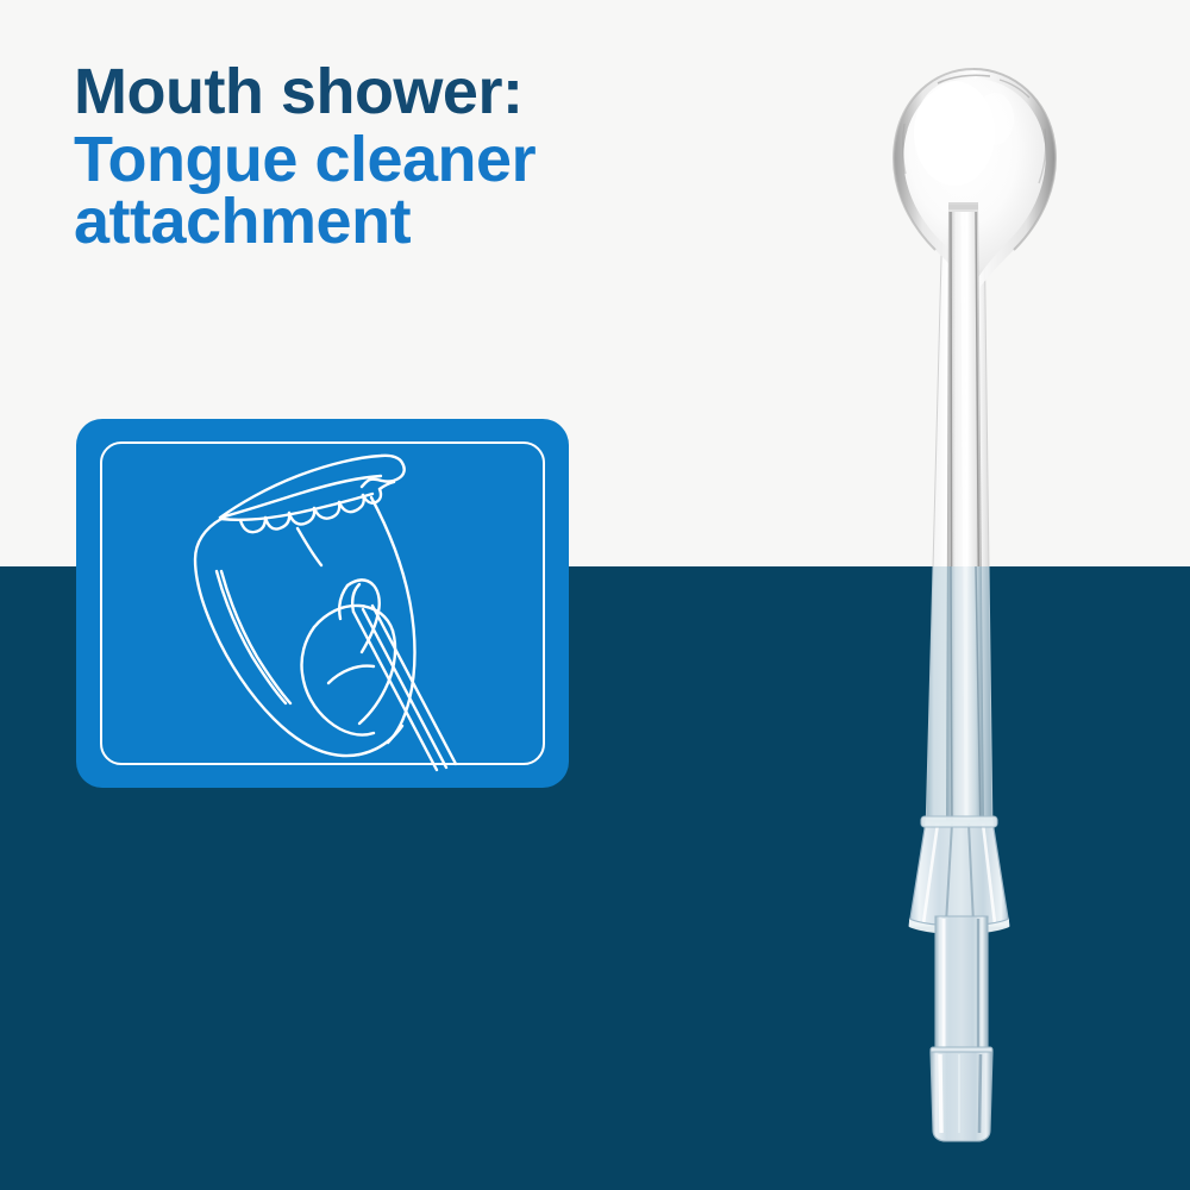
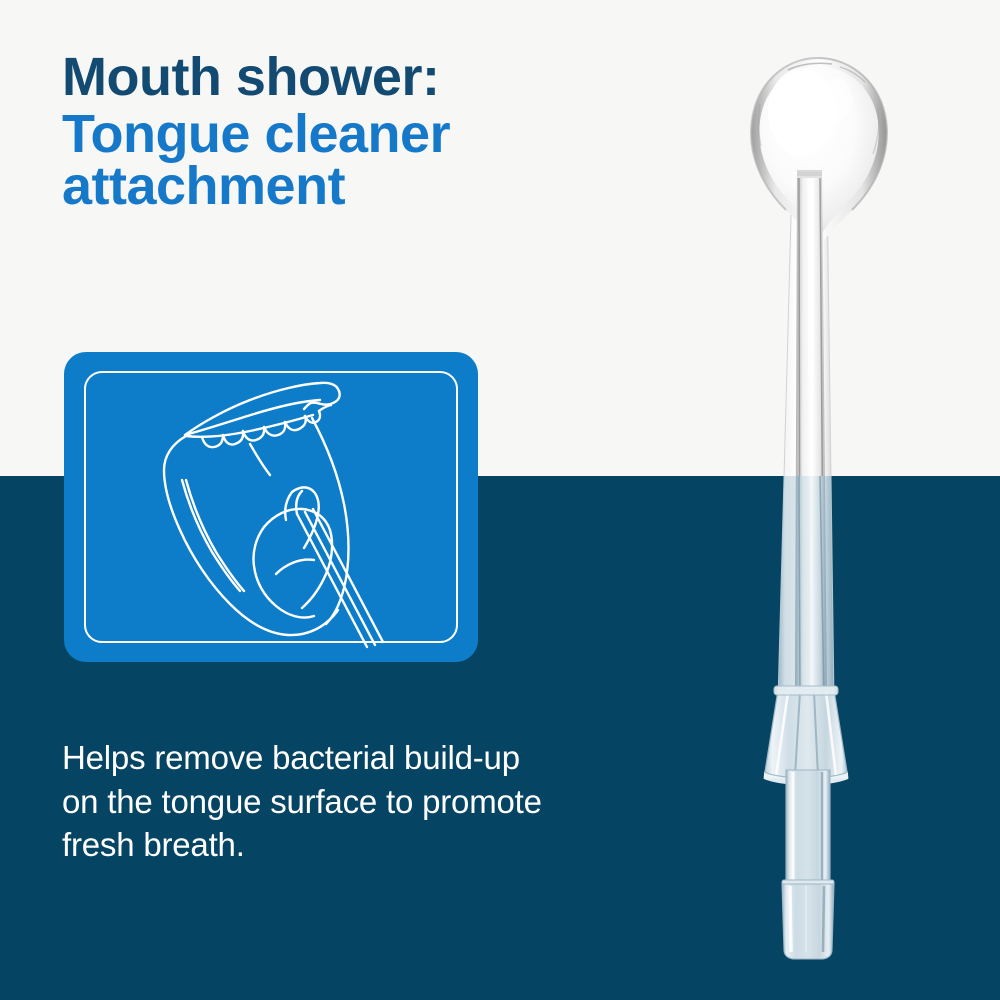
  Mouth shower:
  Tongue cleaner
  attachment
+ Helps remove bacterial build-up
+ on the tongue surface to promote
+ fresh breath.
